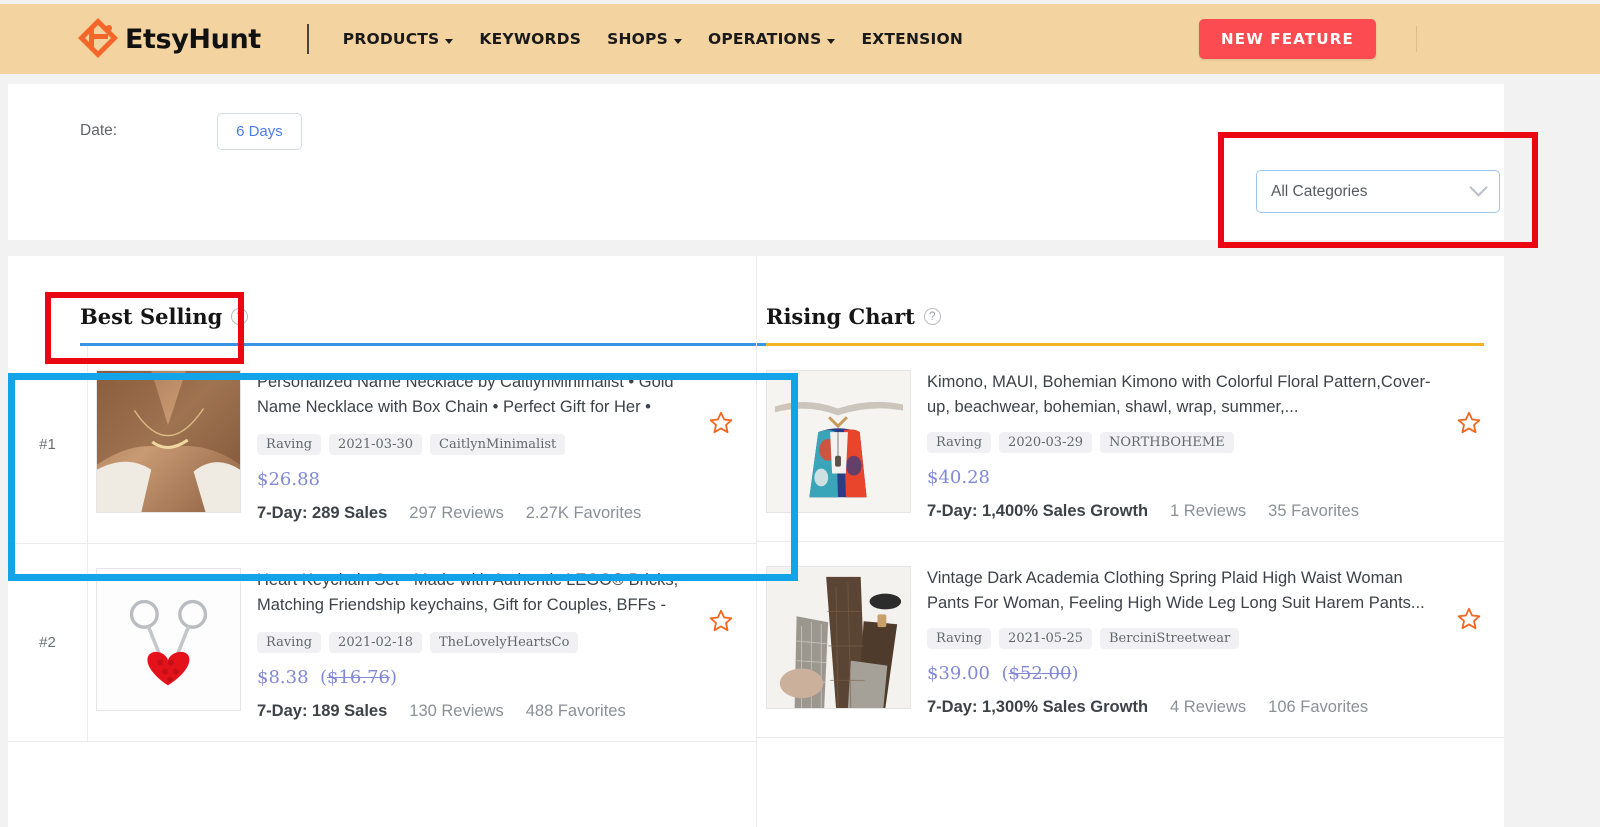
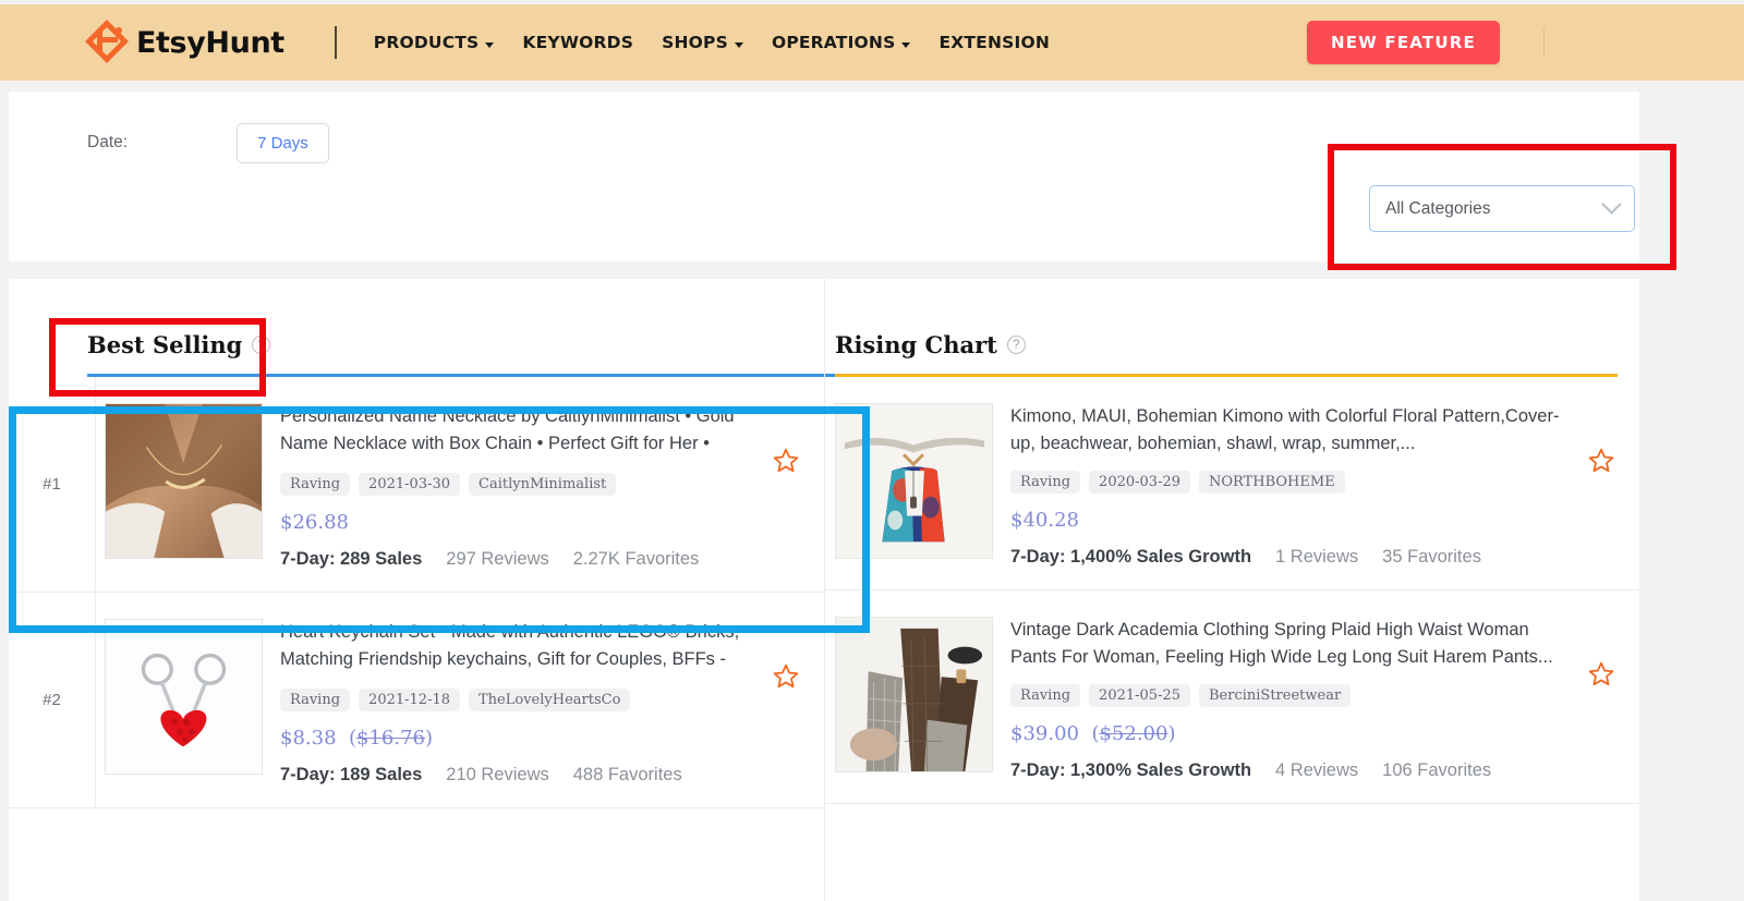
  EtsyHunt
  PRODUCTS
  KEYWORDS
  SHOPS
  OPERATIONS
  EXTENSION
  NEW FEATURE
  Date:
- 6 Days
+ 7 Days
  All Categories
  Best Selling
  ?
  #1
  Personalized Name Necklace by CaitlynMinimalist • Gold Name Necklace with Box Chain • Perfect Gift for Her •
  Raving
  2021-03-30
  CaitlynMinimalist
  $26.88
  7-Day: 289 Sales
  297 Reviews
  2.27K Favorites
  #2
  Heart Keychain Set - Made with Authentic LEGO® Bricks, Matching Friendship keychains, Gift for Couples, BFFs -
  Raving
- 2021-02-18
+ 2021-12-18
  TheLovelyHeartsCo
  $8.38 ($16.76)
  7-Day: 189 Sales
- 130 Reviews
+ 210 Reviews
  488 Favorites
  Rising Chart
  ?
  Kimono, MAUI, Bohemian Kimono with Colorful Floral Pattern,Cover-up, beachwear, bohemian, shawl, wrap, summer,...
  Raving
  2020-03-29
  NORTHBOHEME
  $40.28
  7-Day: 1,400% Sales Growth
  1 Reviews
  35 Favorites
  Vintage Dark Academia Clothing Spring Plaid High Waist Woman Pants For Woman, Feeling High Wide Leg Long Suit Harem Pants...
  Raving
  2021-05-25
  BerciniStreetwear
  $39.00 ($52.00)
  7-Day: 1,300% Sales Growth
  4 Reviews
  106 Favorites
